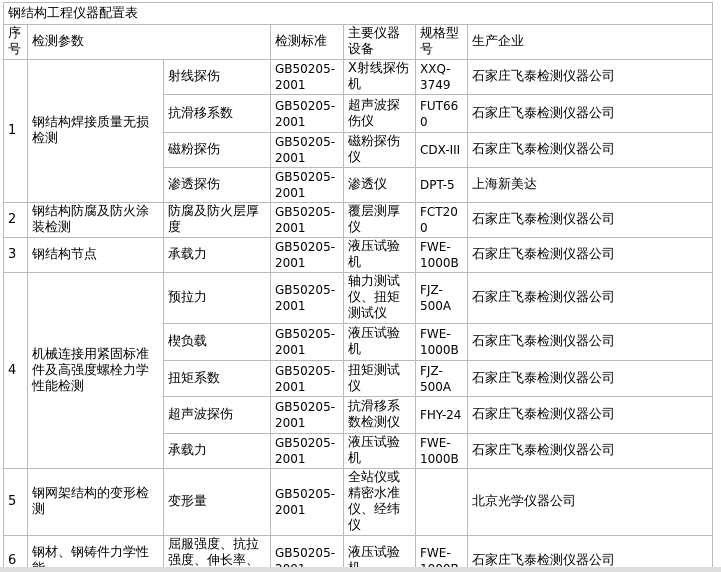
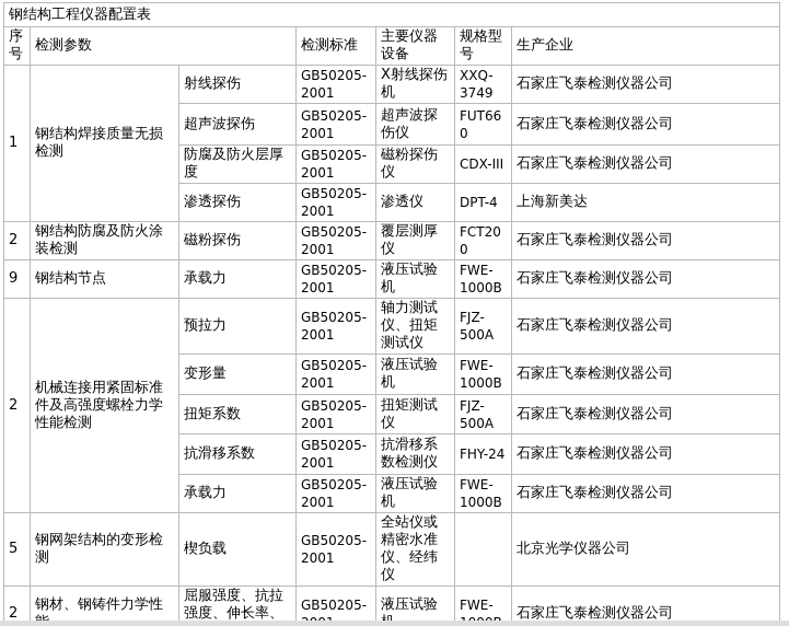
  钢结构工程仪器配置表
  序号	检测参数	检测标准	主要仪器设备	规格型号	生产企业
  1	钢结构焊接质量无损检测	射线探伤	GB50205-2001	X射线探伤机	XXQ-3749	石家庄飞泰检测仪器公司
- 抗滑移系数	GB50205-2001	超声波探伤仪	FUT660	石家庄飞泰检测仪器公司
+ 超声波探伤	GB50205-2001	超声波探伤仪	FUT660	石家庄飞泰检测仪器公司
- 磁粉探伤	GB50205-2001	磁粉探伤仪	CDX-III	石家庄飞泰检测仪器公司
+ 防腐及防火层厚度	GB50205-2001	磁粉探伤仪	CDX-III	石家庄飞泰检测仪器公司
- 渗透探伤	GB50205-2001	渗透仪	DPT-5	上海新美达
+ 渗透探伤	GB50205-2001	渗透仪	DPT-4	上海新美达
- 2	钢结构防腐及防火涂装检测	防腐及防火层厚度	GB50205-2001	覆层测厚仪	FCT200	石家庄飞泰检测仪器公司
+ 2	钢结构防腐及防火涂装检测	磁粉探伤	GB50205-2001	覆层测厚仪	FCT200	石家庄飞泰检测仪器公司
- 3	钢结构节点	承载力	GB50205-2001	液压试验机	FWE-1000B	石家庄飞泰检测仪器公司
+ 9	钢结构节点	承载力	GB50205-2001	液压试验机	FWE-1000B	石家庄飞泰检测仪器公司
- 4	机械连接用紧固标准件及高强度螺栓力学性能检测	预拉力	GB50205-2001	轴力测试仪、扭矩测试仪	FJZ-500A	石家庄飞泰检测仪器公司
+ 2	机械连接用紧固标准件及高强度螺栓力学性能检测	预拉力	GB50205-2001	轴力测试仪、扭矩测试仪	FJZ-500A	石家庄飞泰检测仪器公司
- 楔负载	GB50205-2001	液压试验机	FWE-1000B	石家庄飞泰检测仪器公司
+ 变形量	GB50205-2001	液压试验机	FWE-1000B	石家庄飞泰检测仪器公司
  扭矩系数	GB50205-2001	扭矩测试仪	FJZ-500A	石家庄飞泰检测仪器公司
- 超声波探伤	GB50205-2001	抗滑移系数检测仪	FHY-24	石家庄飞泰检测仪器公司
+ 抗滑移系数	GB50205-2001	抗滑移系数检测仪	FHY-24	石家庄飞泰检测仪器公司
  承载力	GB50205-2001	液压试验机	FWE-1000B	石家庄飞泰检测仪器公司
- 5	钢网架结构的变形检测	变形量	GB50205-2001	全站仪或精密水准仪、经纬仪		北京光学仪器公司
+ 5	钢网架结构的变形检测	楔负载	GB50205-2001	全站仪或精密水准仪、经纬仪		北京光学仪器公司
- 6	钢材、钢铸件力学性	屈服强度、抗拉强度、伸长率、	GB50205-	液压试验	FWE-	石家庄飞泰检测仪器公司
+ 2	钢材、钢铸件力学性	屈服强度、抗拉强度、伸长率、	GB50205-	液压试验	FWE-	石家庄飞泰检测仪器公司
